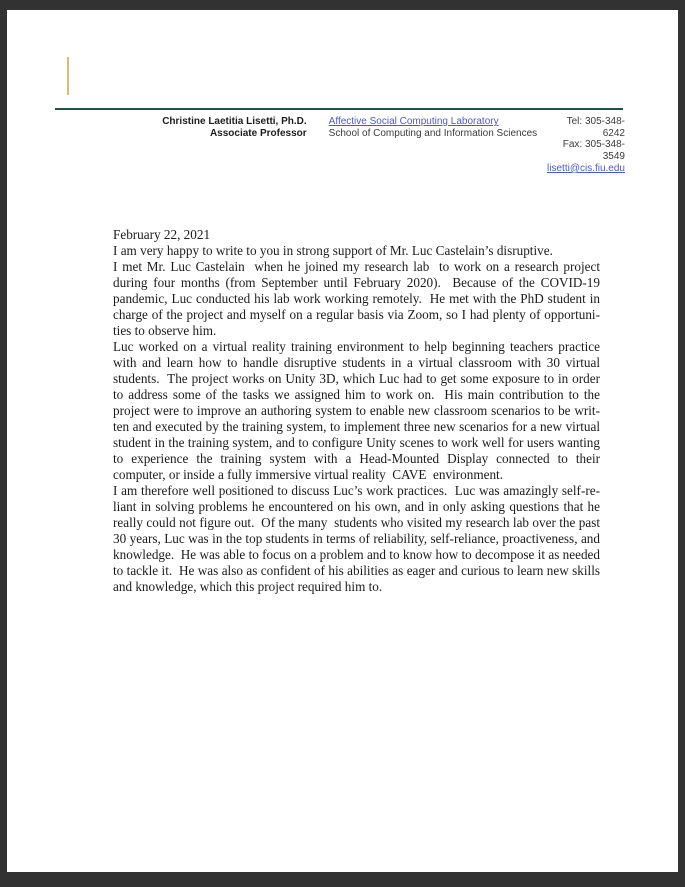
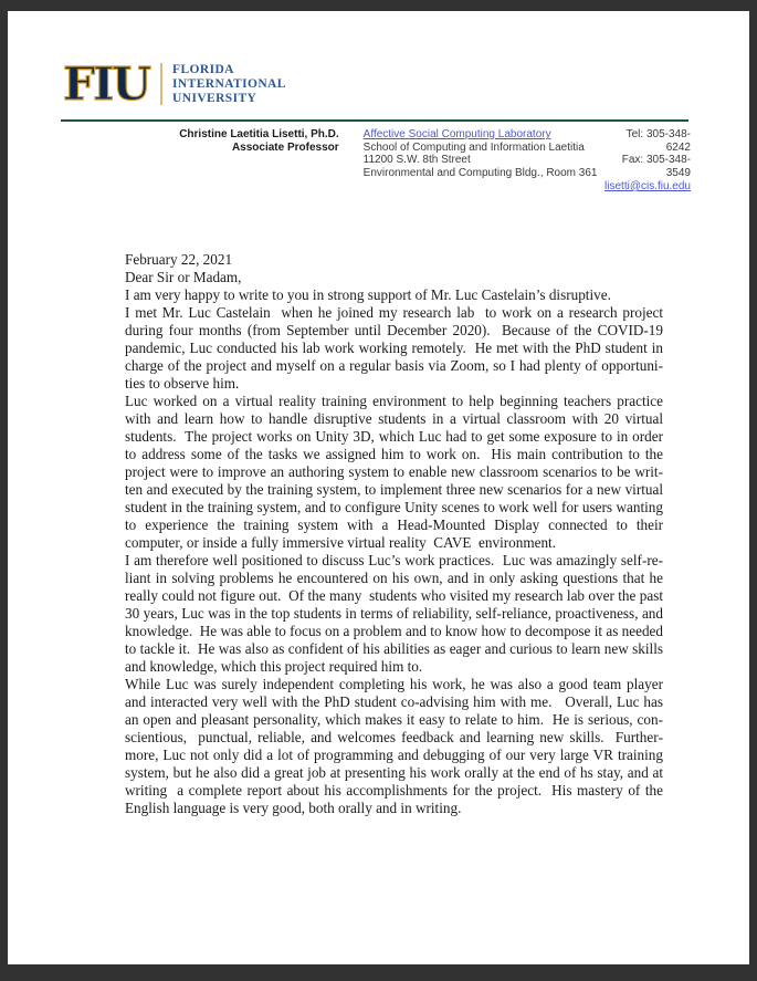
+ FIU
+ FLORIDA
+ INTERNATIONAL
+ UNIVERSITY
  Christine Laetitia Lisetti, Ph.D.
  Associate Professor
  Affective Social Computing Laboratory
- School of Computing and Information Sciences
+ School of Computing and Information Laetitia
+ 11200 S.W. 8th Street
+ Environmental and Computing Bldg., Room 361
  Tel: 305-348-6242
  Fax: 305-348-3549
  lisetti@cis.fiu.edu
  February 22, 2021
+ Dear Sir or Madam,
  I am very happy to write to you in strong support of Mr. Luc Castelain’s disruptive.
- I met Mr. Luc Castelain when he joined my research lab to work on a research project during four months (from September until February 2020). Because of the COVID-19 pandemic, Luc conducted his lab work working remotely. He met with the PhD student in charge of the project and myself on a regular basis via Zoom, so I had plenty of opportuni­ties to observe him.
+ I met Mr. Luc Castelain when he joined my research lab to work on a research project during four months (from September until December 2020). Because of the COVID-19 pandemic, Luc conducted his lab work working remotely. He met with the PhD student in charge of the project and myself on a regular basis via Zoom, so I had plenty of opportuni­ties to observe him.
- Luc worked on a virtual reality training environment to help beginning teachers practice with and learn how to handle disruptive students in a virtual classroom with 30 virtual students. The project works on Unity 3D, which Luc had to get some exposure to in order to address some of the tasks we assigned him to work on. His main contribution to the project were to improve an authoring system to enable new classroom scenarios to be writ­ten and executed by the training system, to implement three new scenarios for a new vir­tual student in the training system, and to configure Unity scenes to work well for users wanting to experience the training system with a Head-Mounted Display connected to their computer, or inside a fully immersive virtual reality CAVE environment.
+ Luc worked on a virtual reality training environment to help beginning teachers practice with and learn how to handle disruptive students in a virtual classroom with 20 virtual students. The project works on Unity 3D, which Luc had to get some exposure to in order to address some of the tasks we assigned him to work on. His main contribution to the project were to improve an authoring system to enable new classroom scenarios to be writ­ten and executed by the training system, to implement three new scenarios for a new vir­tual student in the training system, and to configure Unity scenes to work well for users wanting to experience the training system with a Head-Mounted Display connected to their computer, or inside a fully immersive virtual reality CAVE environment.
  I am therefore well positioned to discuss Luc’s work practices. Luc was amazingly self-re­liant in solving problems he encountered on his own, and in only asking questions that he really could not figure out. Of the many students who visited my research lab over the past 30 years, Luc was in the top students in terms of reliability, self-reliance, proactive­ness, and knowledge. He was able to focus on a problem and to know how to decompose it as needed to tackle it. He was also as confident of his abilities as eager and curious to learn new skills and knowledge, which this project required him to.
+ While Luc was surely independent completing his work, he was also a good team player and interacted very well with the PhD student co-advising him with me. Overall, Luc has an open and pleasant personality, which makes it easy to relate to him. He is serious, con­scientious, punctual, reliable, and welcomes feedback and learning new skills. Further­more, Luc not only did a lot of programming and debugging of our very large VR training system, but he also did a great job at presenting his work orally at the end of hs stay, and at writing a complete report about his accomplishments for the project. His mastery of the English language is very good, both orally and in writing.
